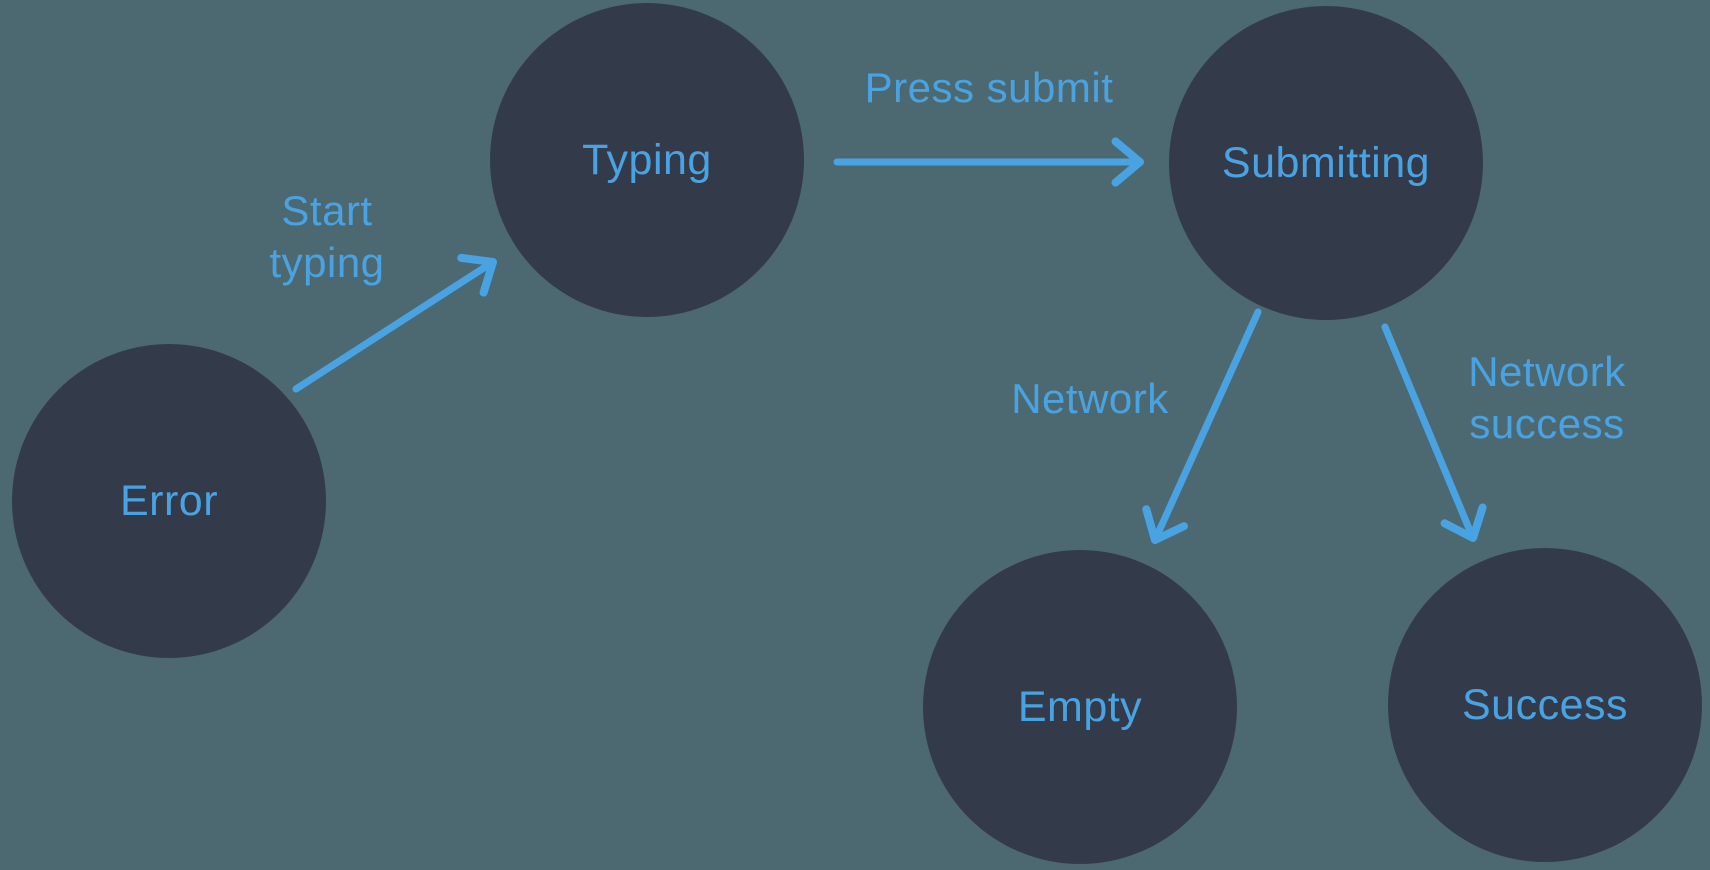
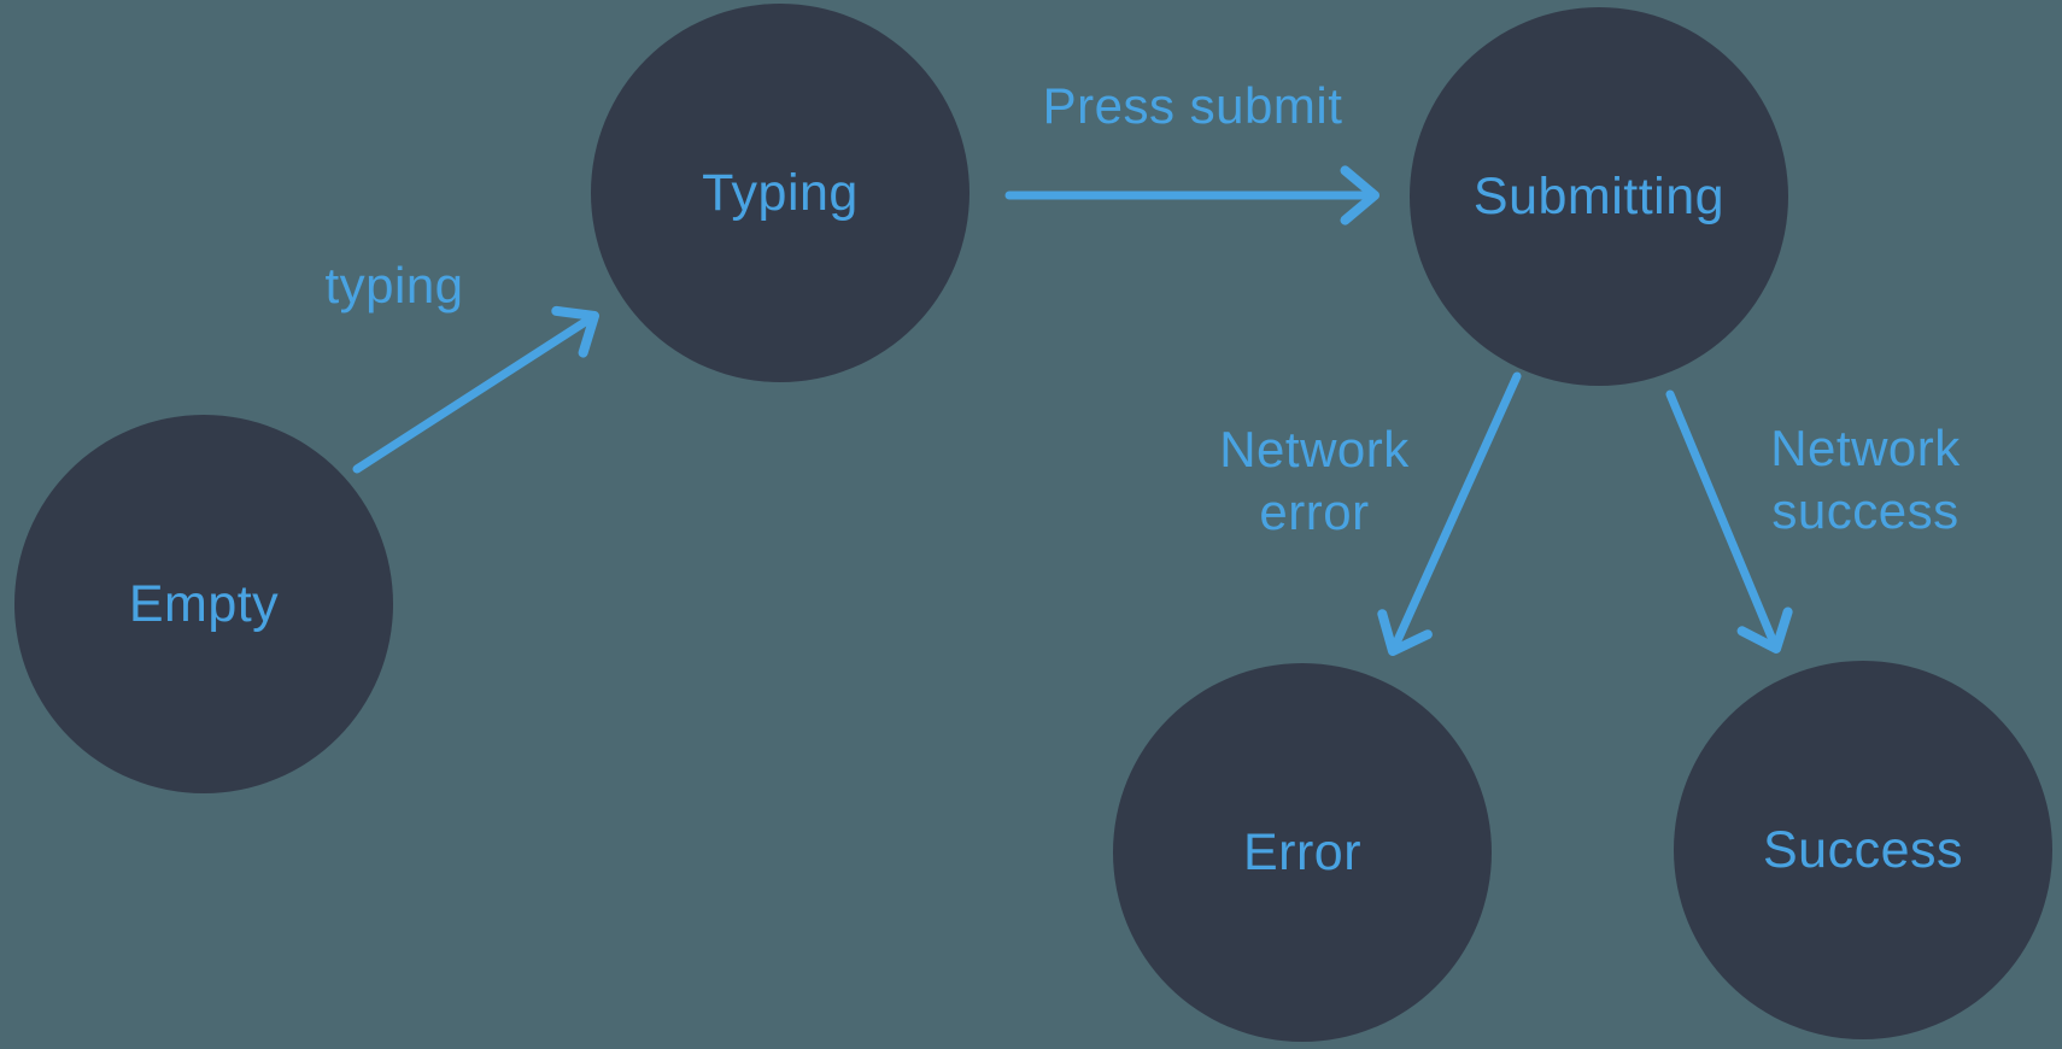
- Error
+ Empty
  Typing
  Submitting
- Empty
+ Error
  Success
- Start
  typing
  Press submit
  Network
+ error
  Network
  success
